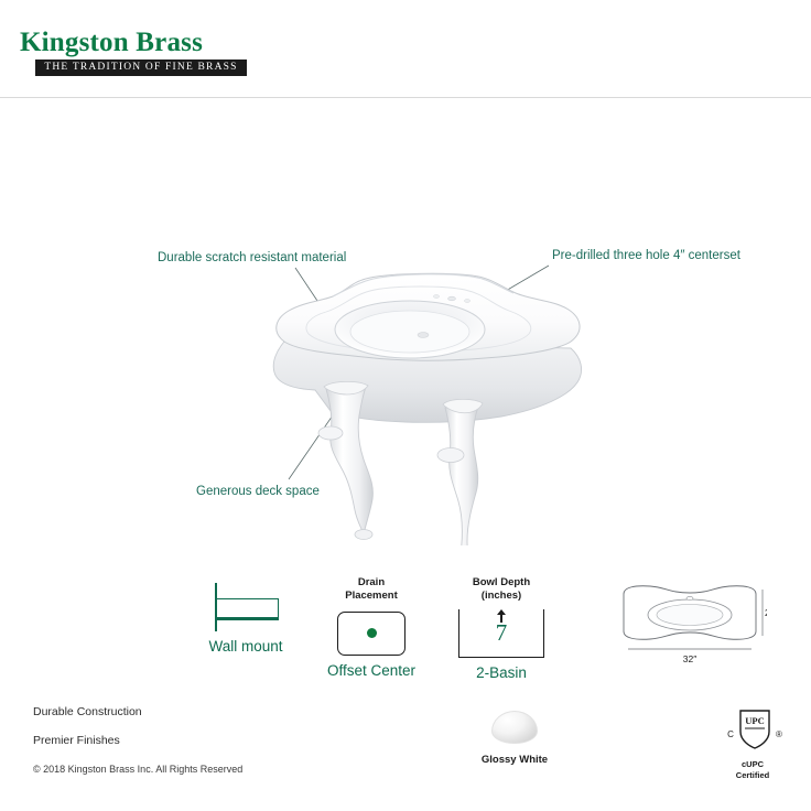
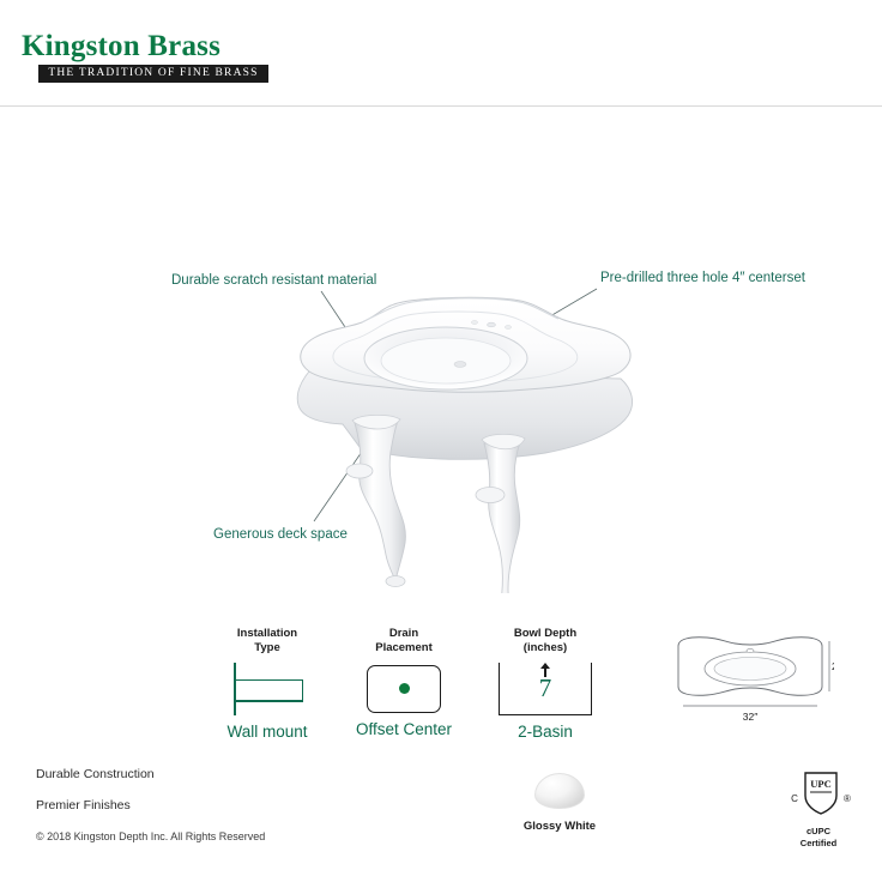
  Kingston Brass
  THE TRADITION OF FINE BRASS
  Durable scratch resistant material
  Pre-drilled three hole 4″ centerset
  Generous deck space
+ Installation
+ Type
  Wall mount
  Drain
  Placement
  Offset Center
  Bowl Depth
  (inches)
  7
  2-Basin
  32″
  Durable Construction
  Premier Finishes
- © 2018 Kingston Brass Inc. All Rights Reserved
+ © 2018 Kingston Depth Inc. All Rights Reserved
  Glossy White
  UPC
  C
  ®
  cUPC
  Certified
